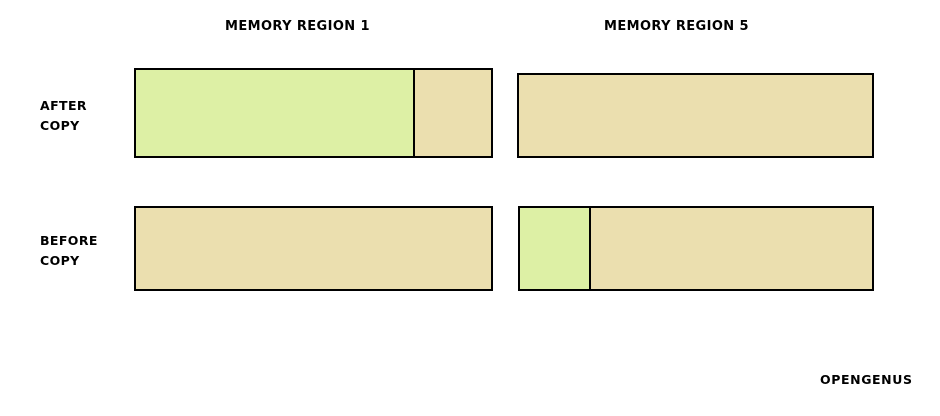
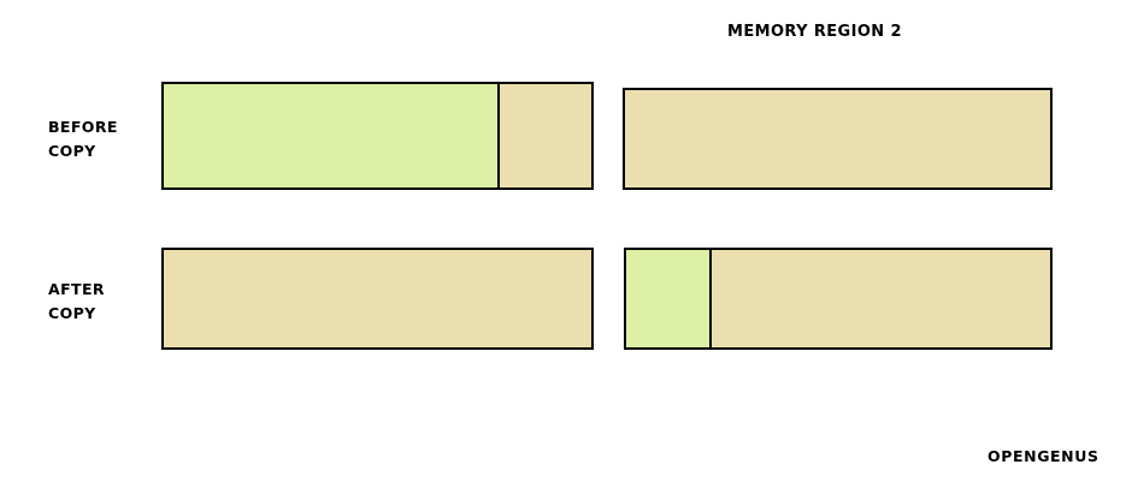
- MEMORY REGION 1
- MEMORY REGION 5
+ MEMORY REGION 2
- AFTER
+ BEFORE
  COPY
- BEFORE
+ AFTER
  COPY
  OPENGENUS
